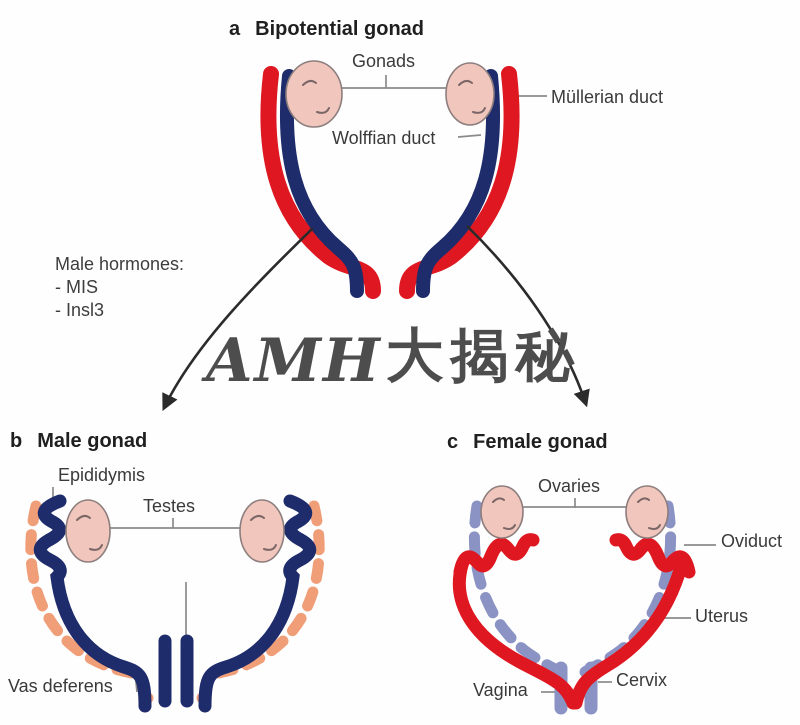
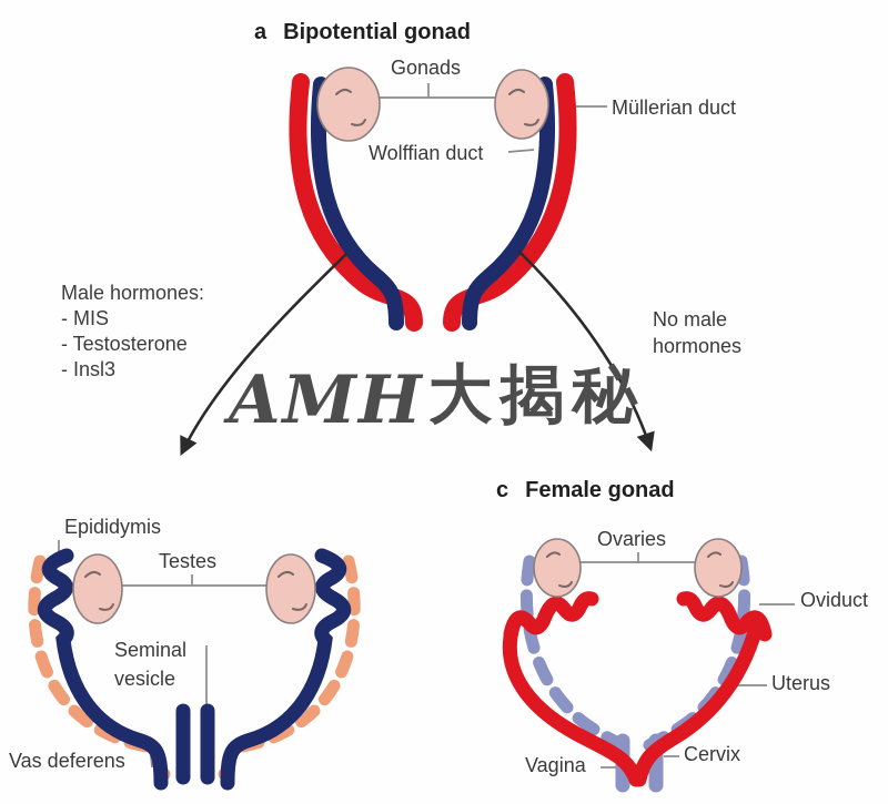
  a
  Bipotential gonad
  Gonads
  Wolffian duct
  Müllerian duct
  Male hormones:
  - MIS
+ - Testosterone
  - Insl3
+ No male
+ hormones
  AMH大揭秘
- b
- Male gonad
  Epididymis
  Testes
+ Seminal
+ vesicle
  Vas deferens
  c
  Female gonad
  Ovaries
  Oviduct
  Uterus
  Cervix
  Vagina
